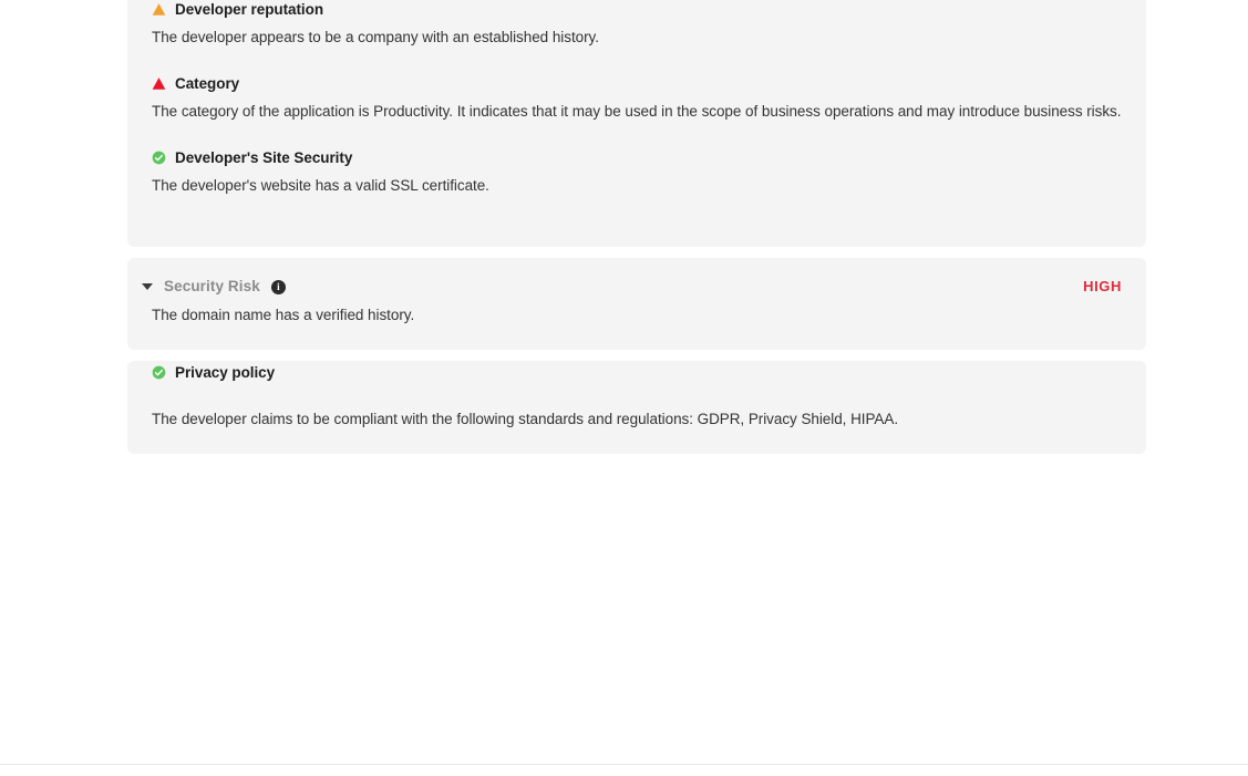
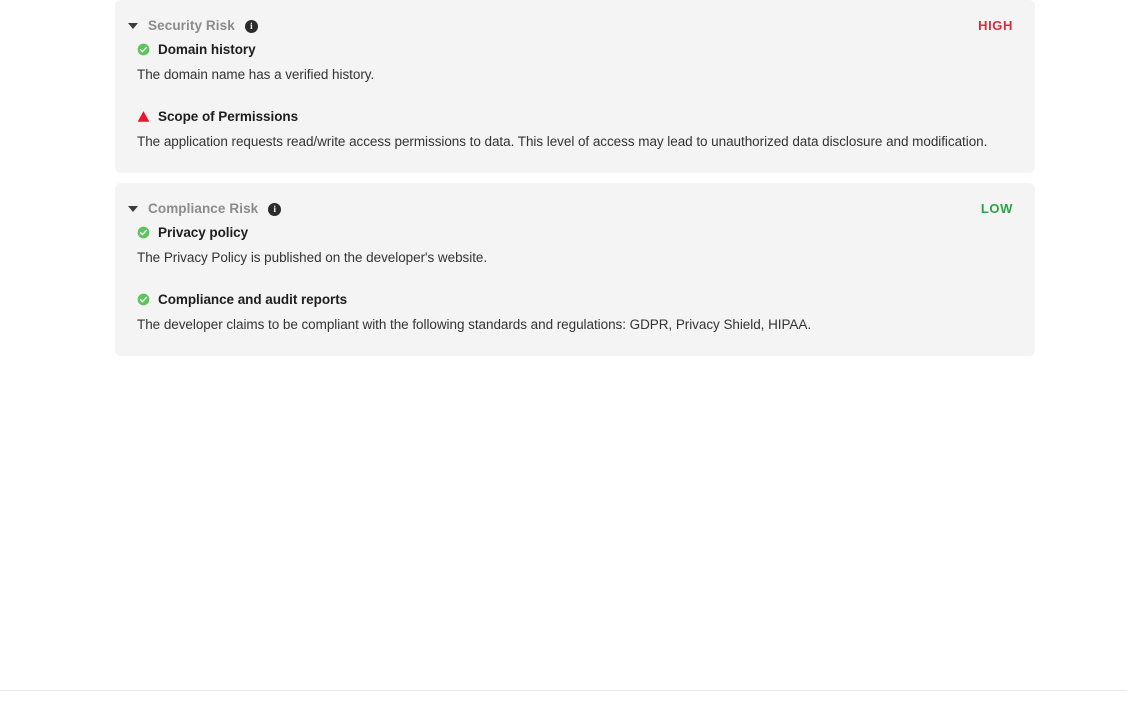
- Developer reputation
- The developer appears to be a company with an established history.
- Category
- The category of the application is Productivity. It indicates that it may be used in the scope of business operations and may introduce business risks.
- Developer's Site Security
- The developer's website has a valid SSL certificate.
  Security Risk
  HIGH
+ Domain history
  The domain name has a verified history.
+ Scope of Permissions
+ The application requests read/write access permissions to data. This level of access may lead to unauthorized data disclosure and modification.
+ Compliance Risk
+ LOW
  Privacy policy
+ The Privacy Policy is published on the developer's website.
+ Compliance and audit reports
  The developer claims to be compliant with the following standards and regulations: GDPR, Privacy Shield, HIPAA.
